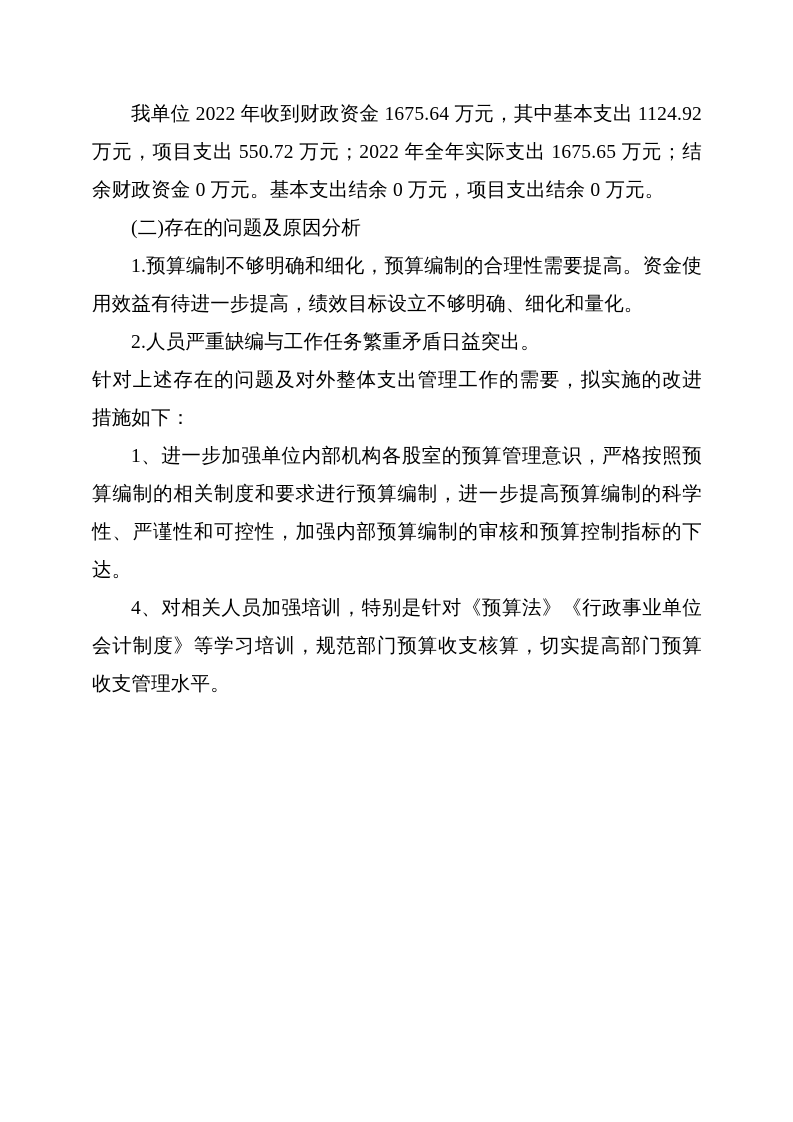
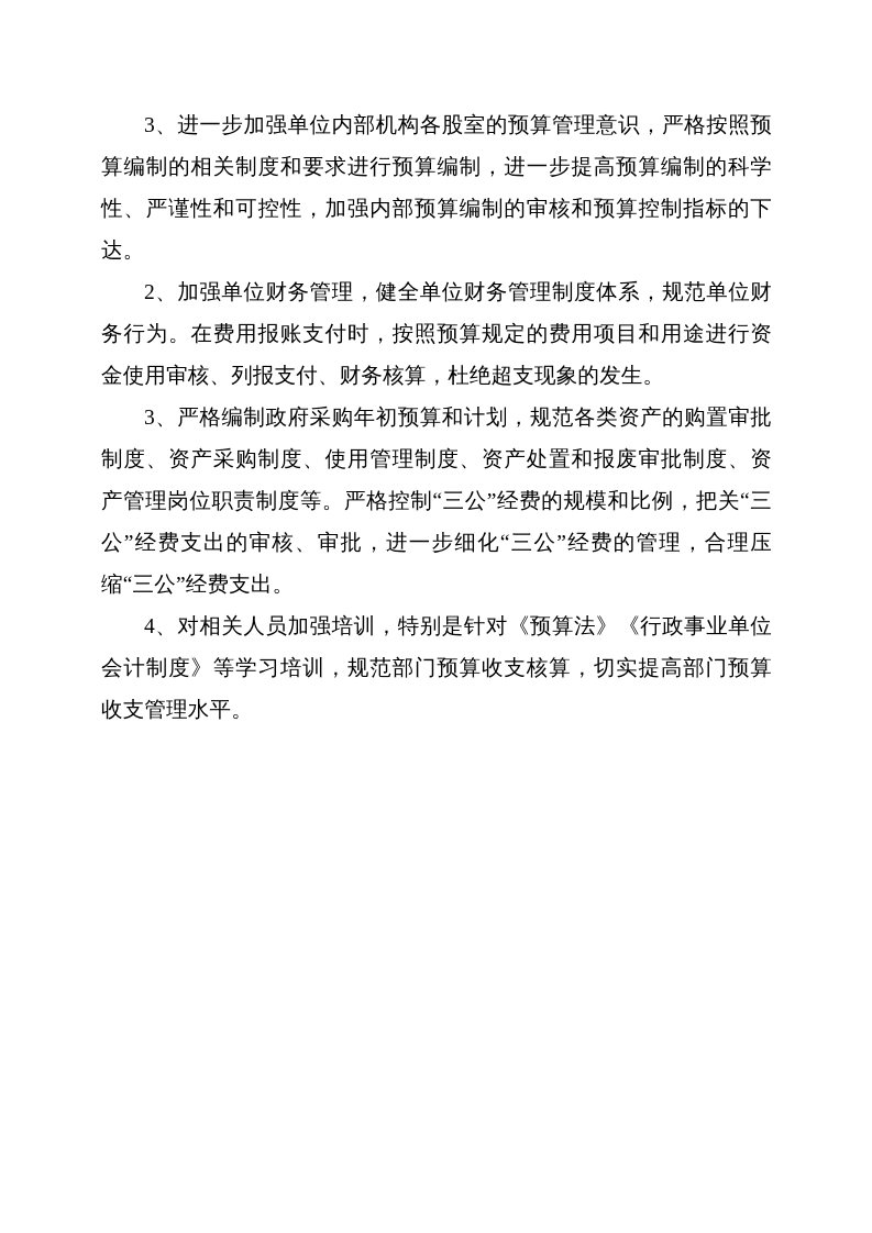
- 我单位 2022 年收到财政资金 1675.64 万元，其中基本支出 1124.92 万元，项目支出 550.72 万元；2022 年全年实际支出 1675.65 万元；结余财政资金 0 万元。基本支出结余 0 万元，项目支出结余 0 万元。
- (二)存在的问题及原因分析
- 1.预算编制不够明确和细化，预算编制的合理性需要提高。资金使用效益有待进一步提高，绩效目标设立不够明确、细化和量化。
- 2.人员严重缺编与工作任务繁重矛盾日益突出。
- 针对上述存在的问题及对外整体支出管理工作的需要，拟实施的改进措施如下：
- 1、进一步加强单位内部机构各股室的预算管理意识，严格按照预算编制的相关制度和要求进行预算编制，进一步提高预算编制的科学性、严谨性和可控性，加强内部预算编制的审核和预算控制指标的下达。
+ 3、进一步加强单位内部机构各股室的预算管理意识，严格按照预算编制的相关制度和要求进行预算编制，进一步提高预算编制的科学性、严谨性和可控性，加强内部预算编制的审核和预算控制指标的下达。
+ 2、加强单位财务管理，健全单位财务管理制度体系，规范单位财务行为。在费用报账支付时，按照预算规定的费用项目和用途进行资金使用审核、列报支付、财务核算，杜绝超支现象的发生。
+ 3、严格编制政府采购年初预算和计划，规范各类资产的购置审批制度、资产采购制度、使用管理制度、资产处置和报废审批制度、资产管理岗位职责制度等。严格控制“三公”经费的规模和比例，把关“三公”经费支出的审核、审批，进一步细化“三公”经费的管理，合理压缩“三公”经费支出。
  4、对相关人员加强培训，特别是针对《预算法》《行政事业单位会计制度》等学习培训，规范部门预算收支核算，切实提高部门预算收支管理水平。
